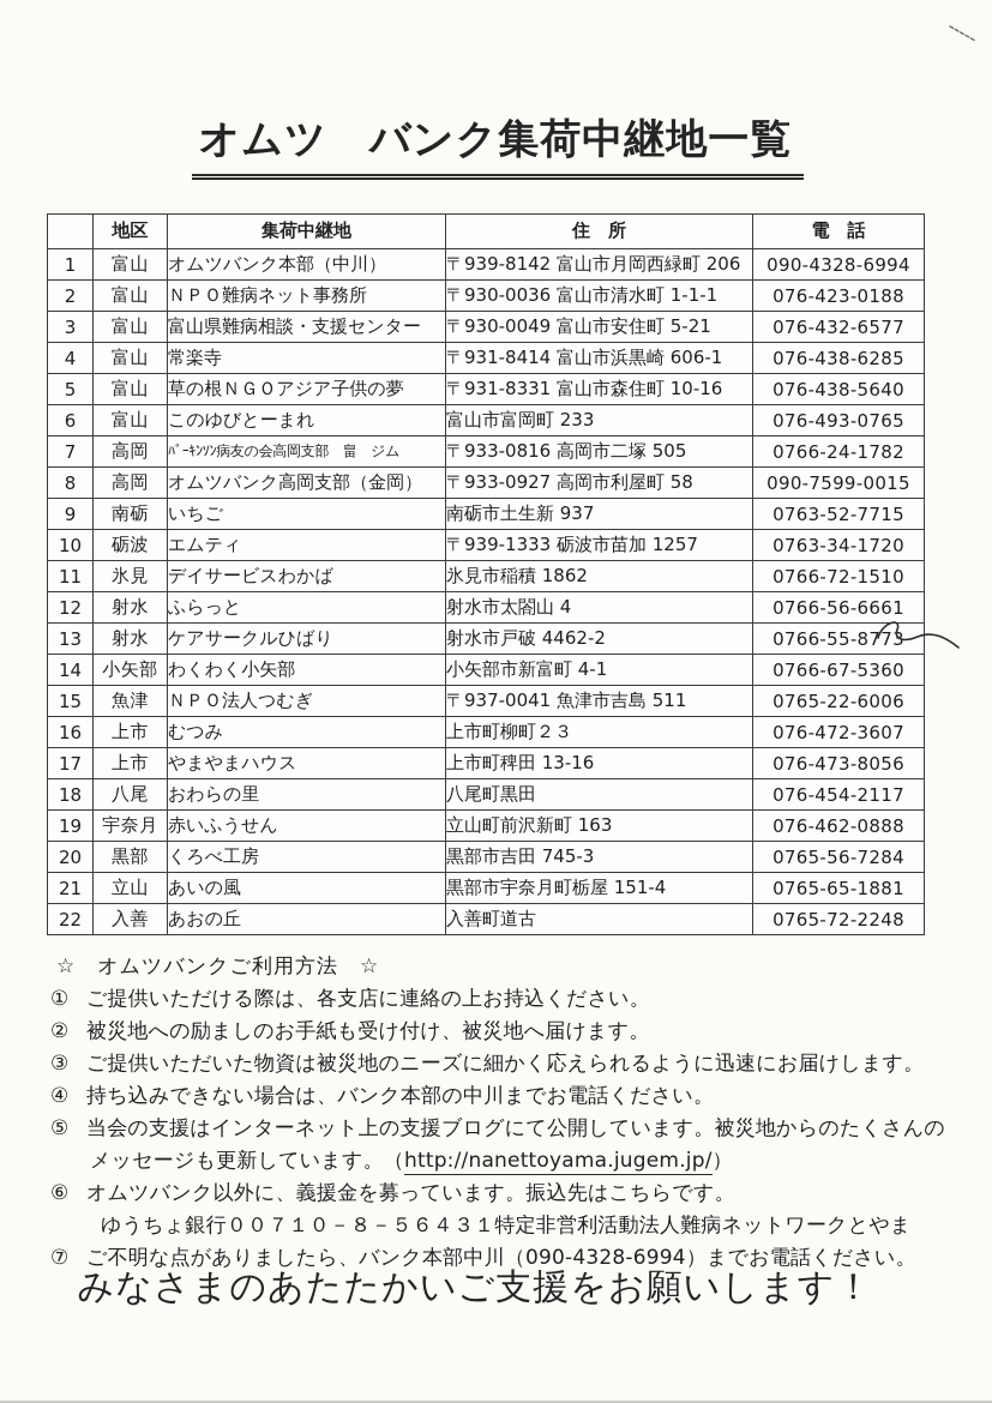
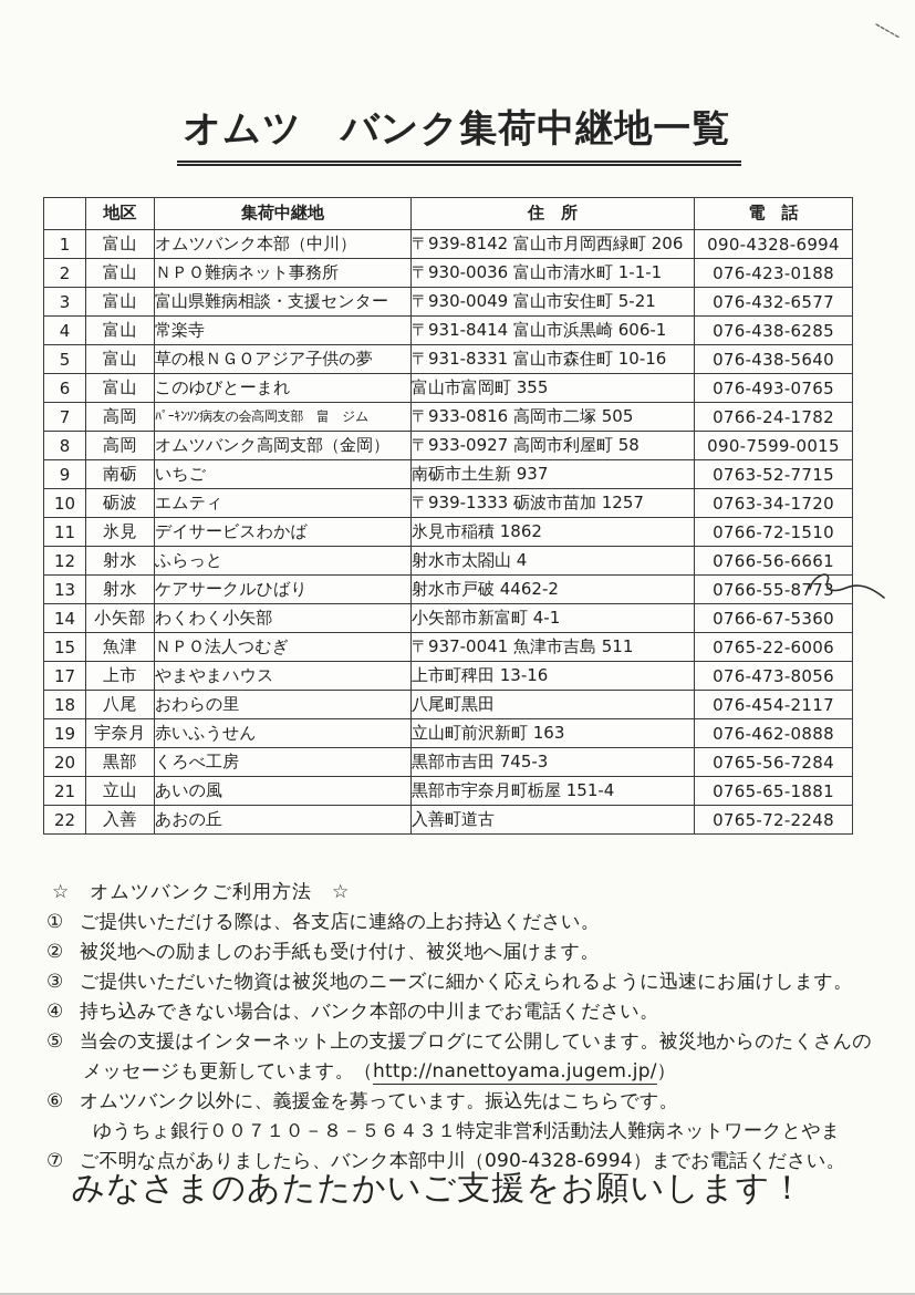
  オムツ バンク集荷中継地一覧
  	地区	集荷中継地	住 所	電 話
  1	富山	オムツバンク本部（中川）	〒939-8142 富山市月岡西緑町 206	090-4328-6994
  2	富山	ＮＰＯ難病ネット事務所	〒930-0036 富山市清水町 1-1-1	076-423-0188
  3	富山	富山県難病相談・支援センター	〒930-0049 富山市安住町 5-21	076-432-6577
  4	富山	常楽寺	〒931-8414 富山市浜黒崎 606-1	076-438-6285
  5	富山	草の根ＮＧＯアジア子供の夢	〒931-8331 富山市森住町 10-16	076-438-5640
- 6	富山	このゆびとーまれ	富山市富岡町 233	076-493-0765
+ 6	富山	このゆびとーまれ	富山市富岡町 355	076-493-0765
  7	高岡	ﾊﾟｰｷﾝｿﾝ病友の会高岡支部 畠 ジム	〒933-0816 高岡市二塚 505	0766-24-1782
  8	高岡	オムツバンク高岡支部（金岡）	〒933-0927 高岡市利屋町 58	090-7599-0015
  9	南砺	いちご	南砺市土生新 937	0763-52-7715
  10	砺波	エムティ	〒939-1333 砺波市苗加 1257	0763-34-1720
  11	氷見	デイサービスわかば	氷見市稲積 1862	0766-72-1510
  12	射水	ふらっと	射水市太閤山 4	0766-56-6661
  13	射水	ケアサークルひばり	射水市戸破 4462-2	0766-55-877
  14	小矢部	わくわく小矢部	小矢部市新富町 4-1	0766-67-5360
  15	魚津	ＮＰＯ法人つむぎ	〒937-0041 魚津市吉島 511	0765-22-6006
- 16	上市	むつみ	上市町柳町２３	076-472-3607
  17	上市	やまやまハウス	上市町稗田 13-16	076-473-8056
  18	八尾	おわらの里	八尾町黒田	076-454-2117
  19	宇奈月	赤いふうせん	立山町前沢新町 163	076-462-0888
  20	黒部	くろべ工房	黒部市吉田 745-3	0765-56-7284
  21	立山	あいの風	黒部市宇奈月町栃屋 151-4	0765-65-1881
  22	入善	あおの丘	入善町道古	0765-72-2248
  ☆ オムツバンクご利用方法 ☆
  ①
  ご提供いただける際は、各支店に連絡の上お持込ください。
  ②
  被災地への励ましのお手紙も受け付け、被災地へ届けます。
  ③
  ご提供いただいた物資は被災地のニーズに細かく応えられるように迅速にお届けします。
  ④
  持ち込みできない場合は、バンク本部の中川までお電話ください。
  ⑤
  当会の支援はインターネット上の支援ブログにて公開しています。被災地からのたくさんの
  メッセージも更新しています。（http://nanettoyama.jugem.jp/）
  ⑥
  オムツバンク以外に、義援金を募っています。振込先はこちらです。
  ゆうちょ銀行００７１０－８－５６４３１特定非営利活動法人難病ネットワークとやま
  ⑦
  ご不明な点がありましたら、バンク本部中川（090-4328-6994）までお電話ください。
  みなさまのあたたかいご支援をお願いします！
